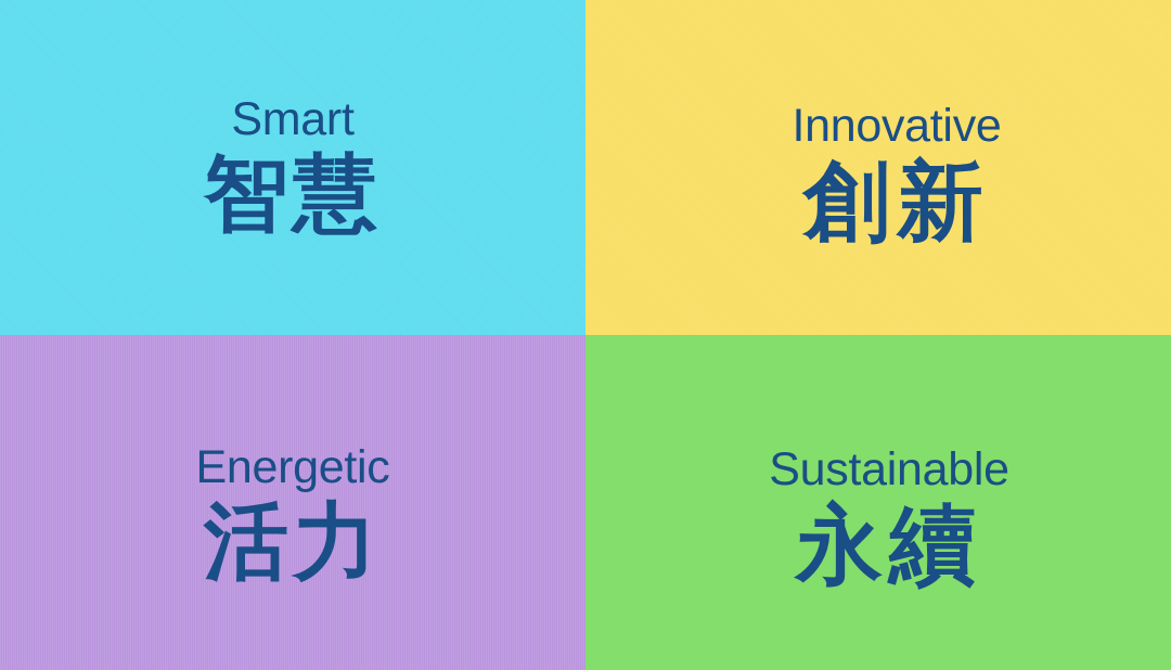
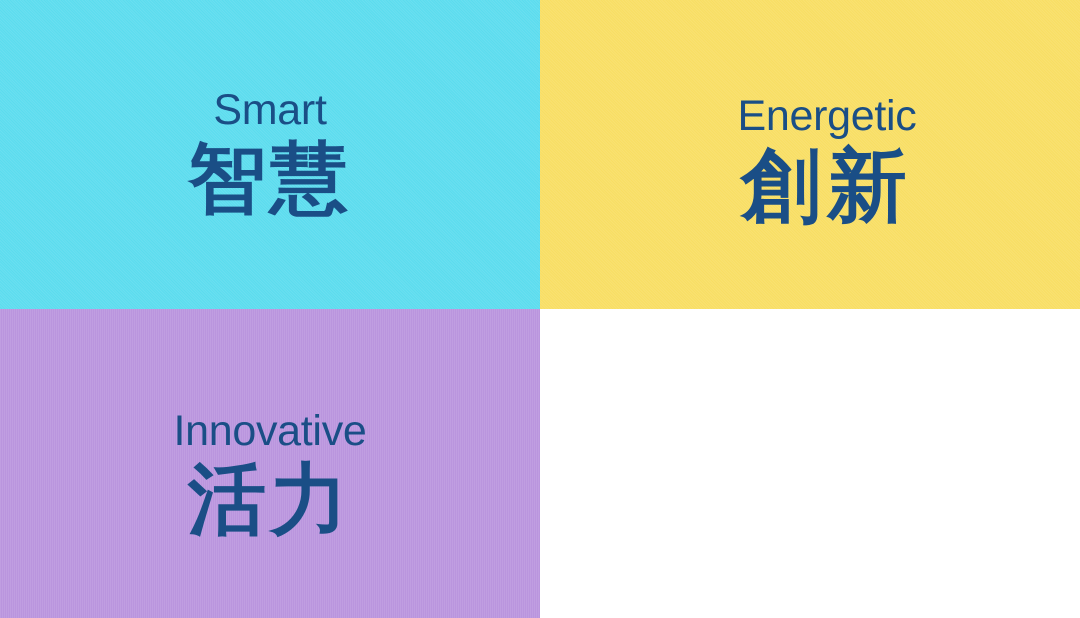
  Smart
  智慧
- Innovative
+ Energetic
  創新
- Energetic
+ Innovative
  活力
- Sustainable
- 永續
